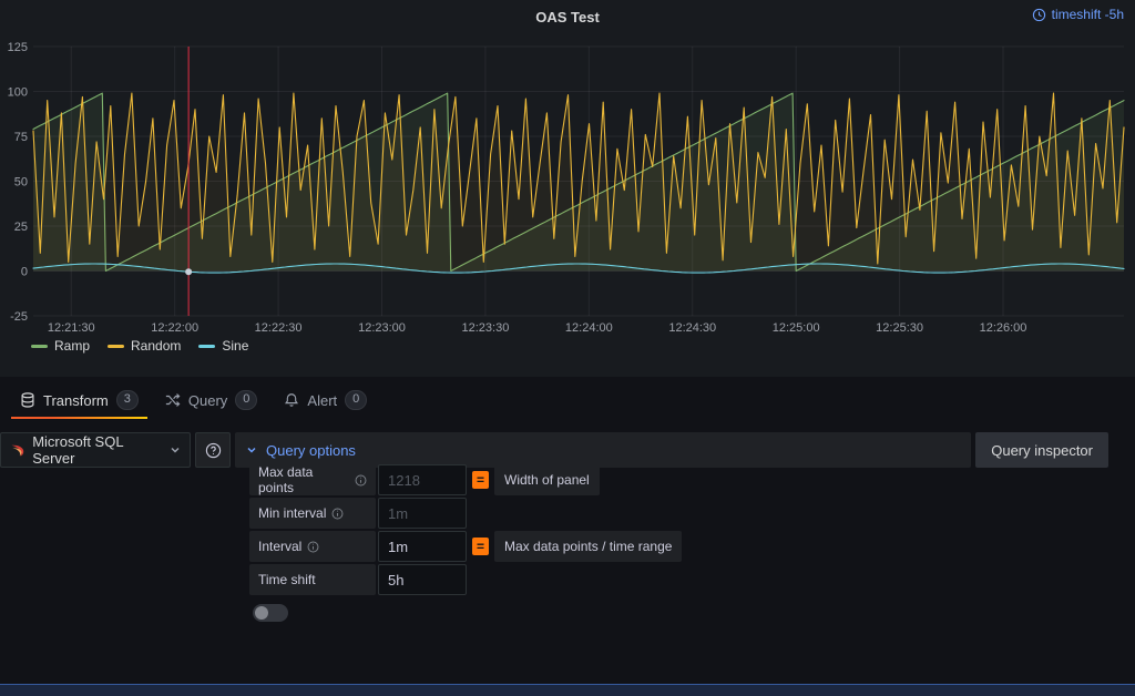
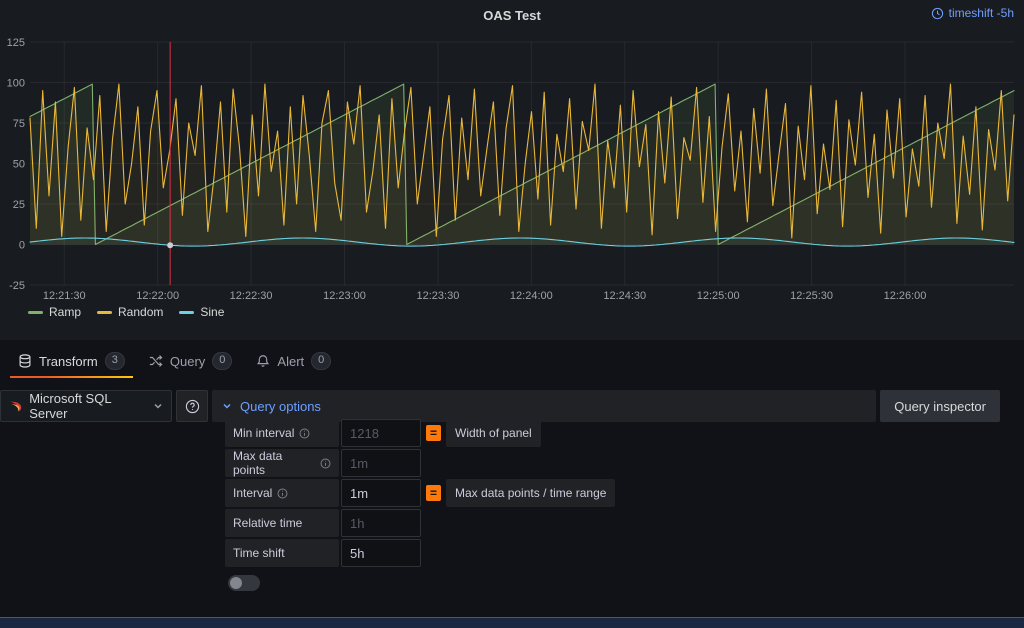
  OAS Test
  timeshift -5h
  -25
  0
  25
  50
  75
  100
  125
  12:21:30
  12:22:00
  12:22:30
  12:23:00
  12:23:30
  12:24:00
  12:24:30
  12:25:00
  12:25:30
  12:26:00
  Ramp
  Random
  Sine
  Transform
  3
  Query
  0
  Alert
  0
  Microsoft SQL Server
  Query options
  Query inspector
- Max data points
+ Min interval
  1218
  =
  Width of panel
- Min interval
+ Max data points
  1m
  Interval
  1m
  =
  Max data points / time range
+ Relative time
+ 1h
  Time shift
  5h
